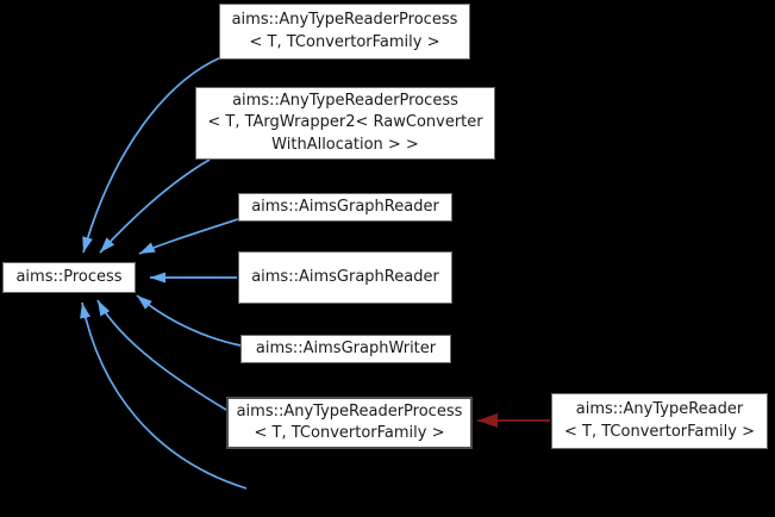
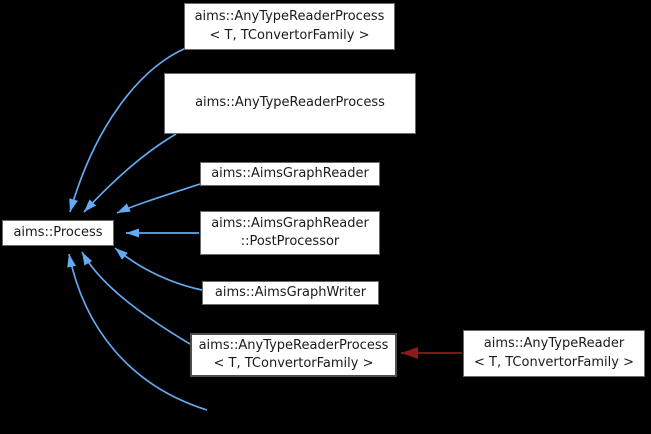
  aims::Process
  aims::AnyTypeReaderProcess
  < T, TConvertorFamily >
  aims::AnyTypeReaderProcess
- < T, TArgWrapper2< RawConverter
- WithAllocation > >
  aims::AimsGraphReader
  aims::AimsGraphReader
+ ::PostProcessor
  aims::AimsGraphWriter
  aims::AnyTypeReaderProcess
  < T, TConvertorFamily >
  aims::AnyTypeReader
  < T, TConvertorFamily >
